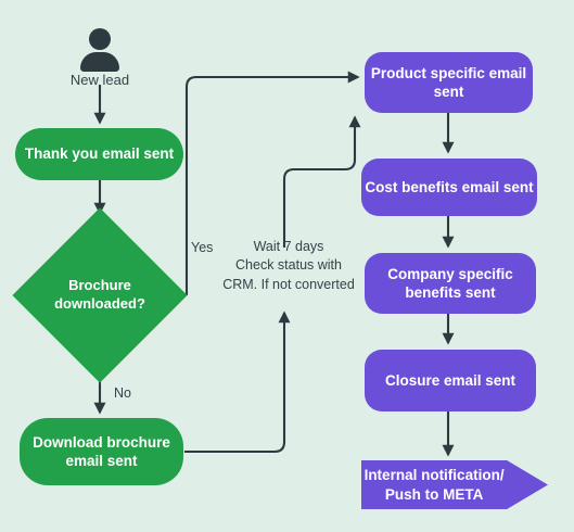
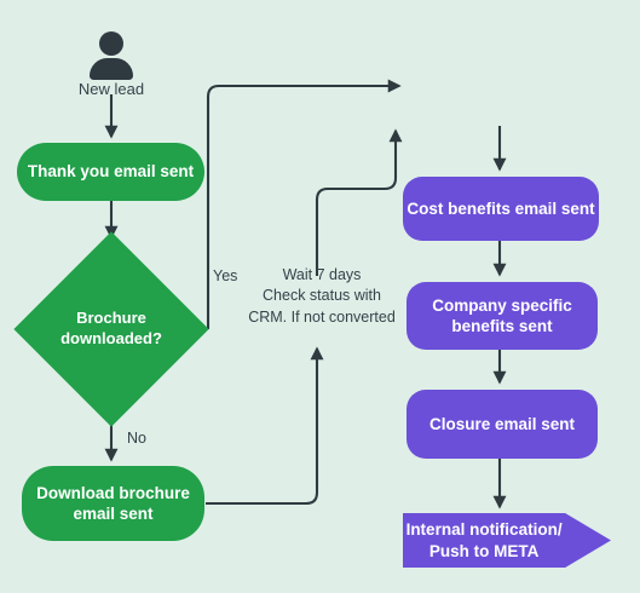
  New lead
  Thank you email sent
  Brochure
  downloaded?
  Download brochure
  email sent
- Product specific email
- sent
  Cost benefits email sent
  Company specific
  benefits sent
  Closure email sent
  Internal notification/
  Push to META
  Yes
  No
  Wait 7 days
  Check status with
  CRM. If not converted
